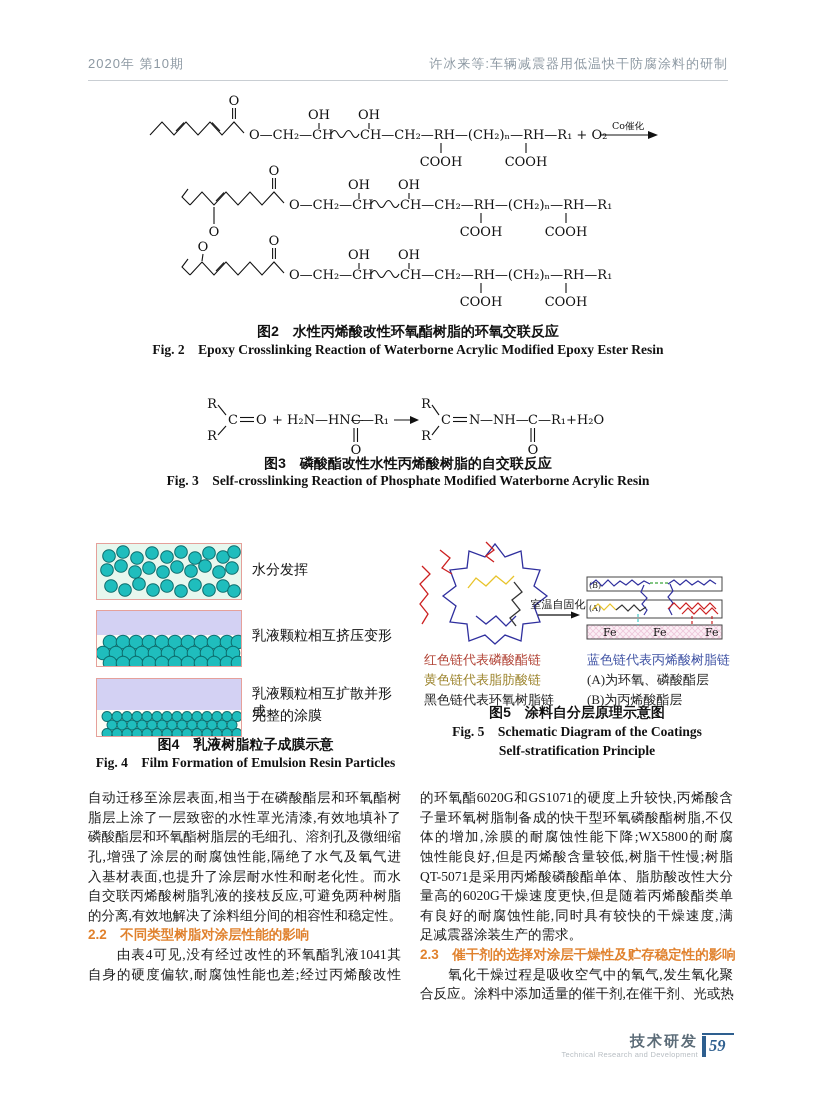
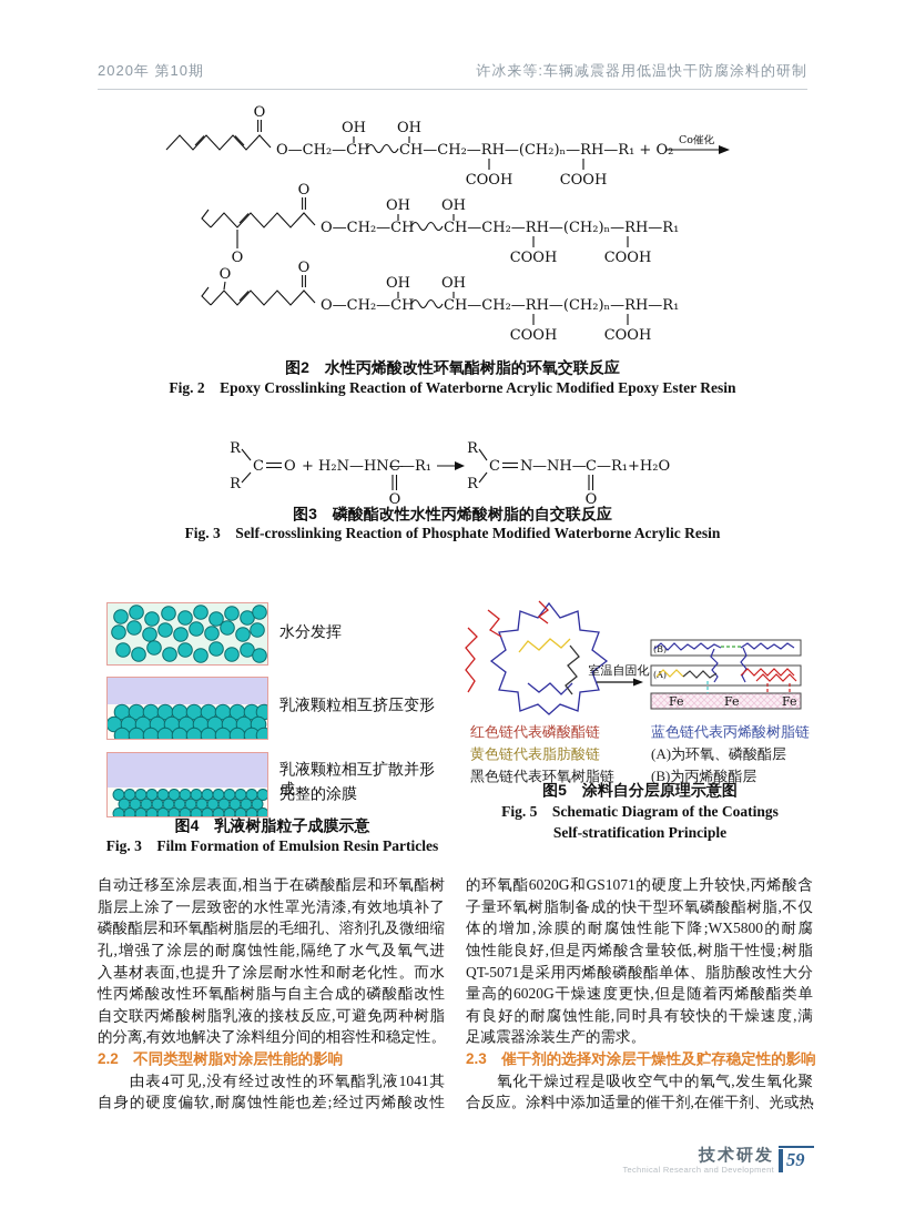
  2020年 第10期
  许冰来等:车辆减震器用低温快干防腐涂料的研制
  O
  O—CH₂—CH
  OH
  OH
  CH—CH₂—RH—(CH₂)ₙ—RH—R₁ + O
  COOH
  COOH
  Co催化
  O
  O
  O
  O—CH₂—CH
  OH
  OH
  CH—CH₂—RH—(CH₂)ₙ—RH—R₁
  COOH
  COOH
  O
  O—CH₂—CH
  OH
  OH
  CH—CH₂—RH—(CH₂)ₙ—RH—R₁
  COOH
  COOH
  图2 水性丙烯酸改性环氧酯树脂的环氧交联反应
  Fig. 2 Epoxy Crosslinking Reaction of Waterborne Acrylic Modified Epoxy Ester Resin
  R
  R
  C
  O
  + H₂N—HN—
  C
  —R₁
  O
  R
  R
  C
  N
  —NH—
  C
  —R₁+H₂O
  O
  图3 磷酸酯改性水性丙烯酸树脂的自交联反应
  Fig. 3 Self-crosslinking Reaction of Phosphate Modified Waterborne Acrylic Resin
  水分发挥
  乳液颗粒相互挤压变形
  乳液颗粒相互扩散并形成
  完整的涂膜
  图4 乳液树脂粒子成膜示意
- Fig. 4 Film Formation of Emulsion Resin Particles
+ Fig. 3 Film Formation of Emulsion Resin Particles
  室温自固化
  (B)
  (A)
  Fe
  Fe
  Fe
  红色链代表磷酸酯链
  黄色链代表脂肪酸链
  黑色链代表环氧树脂链
  蓝色链代表丙烯酸树脂链
  (A)为环氧、磷酸酯层
  (B)为丙烯酸酯层
  图5 涂料自分层原理示意图
  Fig. 5 Schematic Diagram of the Coatings
  Self-stratification Principle
  自动迁移至涂层表面,相当于在磷酸酯层和环氧酯树
  脂层上涂了一层致密的水性罩光清漆,有效地填补了
  磷酸酯层和环氧酯树脂层的毛细孔、溶剂孔及微细缩
  孔,增强了涂层的耐腐蚀性能,隔绝了水气及氧气进
  入基材表面,也提升了涂层耐水性和耐老化性。而水
+ 性丙烯酸改性环氧酯树脂与自主合成的磷酸酯改性
  自交联丙烯酸树脂乳液的接枝反应,可避免两种树脂
  的分离,有效地解决了涂料组分间的相容性和稳定性。
  2.2 不同类型树脂对涂层性能的影响
  由表4可见,没有经过改性的环氧酯乳液1041其
  自身的硬度偏软,耐腐蚀性能也差;经过丙烯酸改性
  的环氧酯6020G和GS1071的硬度上升较快,丙烯酸含
  子量环氧树脂制备成的快干型环氧磷酸酯树脂,不仅
  体的增加,涂膜的耐腐蚀性能下降;WX5800的耐腐
  蚀性能良好,但是丙烯酸含量较低,树脂干性慢;树脂
  QT-5071是采用丙烯酸磷酸酯单体、脂肪酸改性大分
  量高的6020G干燥速度更快,但是随着丙烯酸酯类单
  有良好的耐腐蚀性能,同时具有较快的干燥速度,满
  足减震器涂装生产的需求。
  2.3 催干剂的选择对涂层干燥性及贮存稳定性的影响
  氧化干燥过程是吸收空气中的氧气,发生氧化聚
  合反应。涂料中添加适量的催干剂,在催干剂、光或热
  技术研发
  Technical Research and Development
  59
